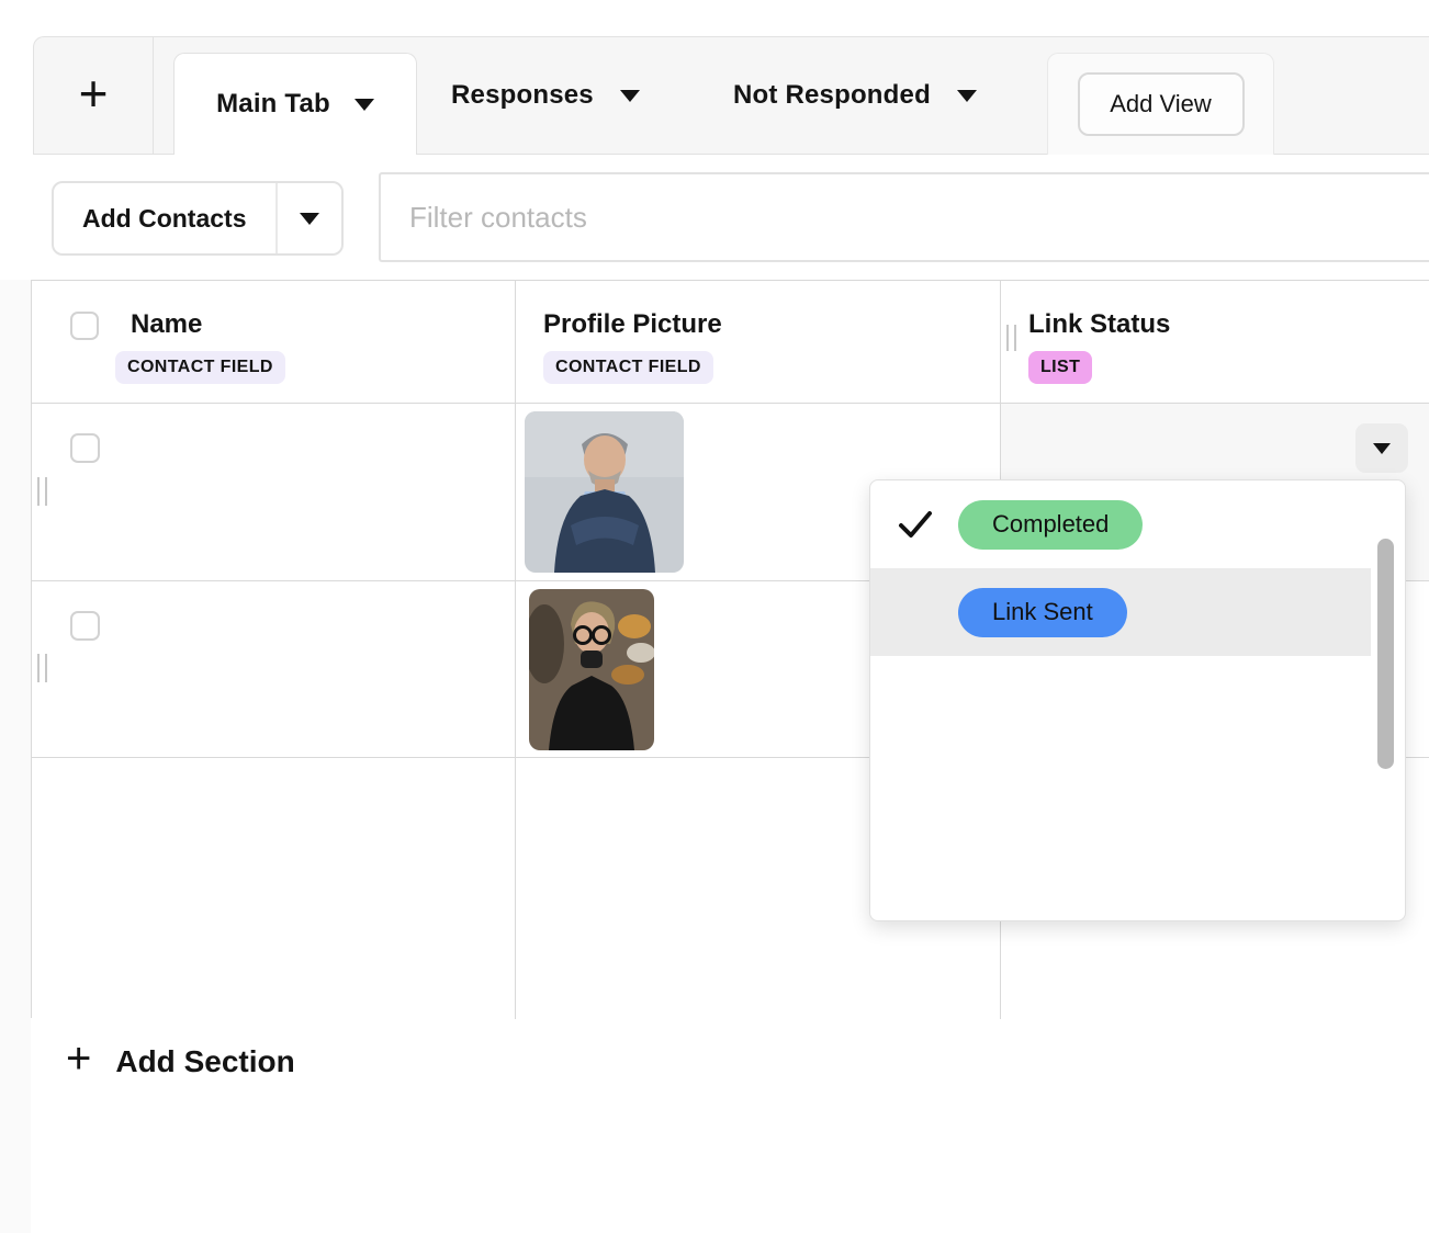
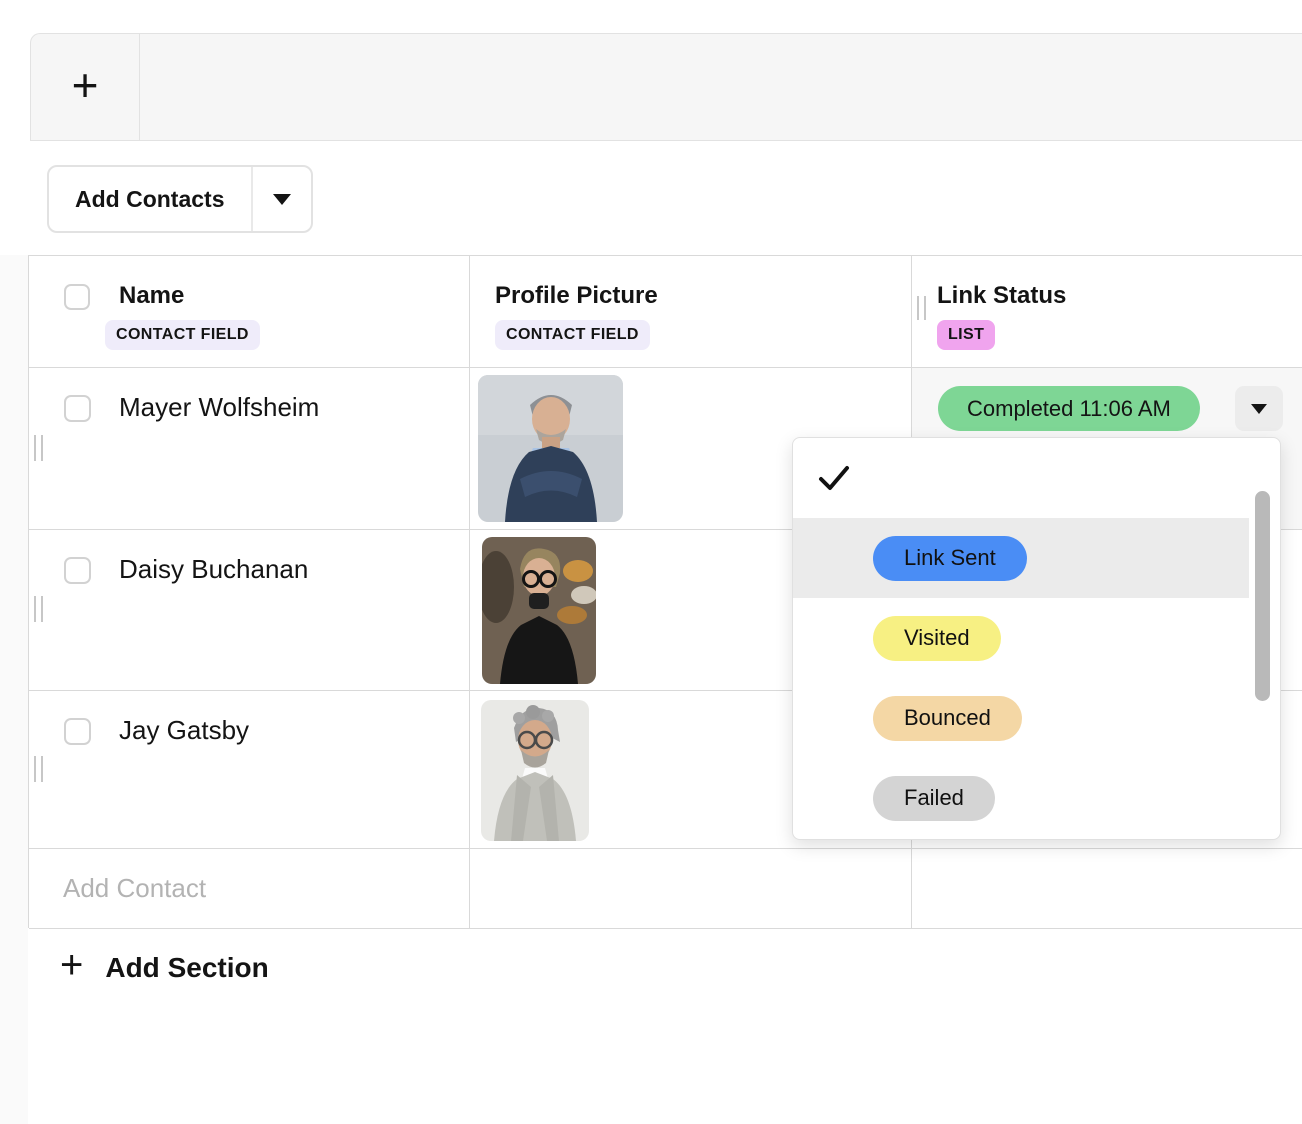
  +
- Main Tab
- Responses
- Not Responded
- Add View
  Add Contacts
- Filter contacts
  Name
  CONTACT FIELD
  Profile Picture
  CONTACT FIELD
  Link Status
  LIST
+ Completed 11:06 AM
+ Mayer Wolfsheim
+ Daisy Buchanan
+ Jay Gatsby
+ Add Contact
  +
  Add Section
- Completed
  Link Sent
+ Visited
+ Bounced
+ Failed
